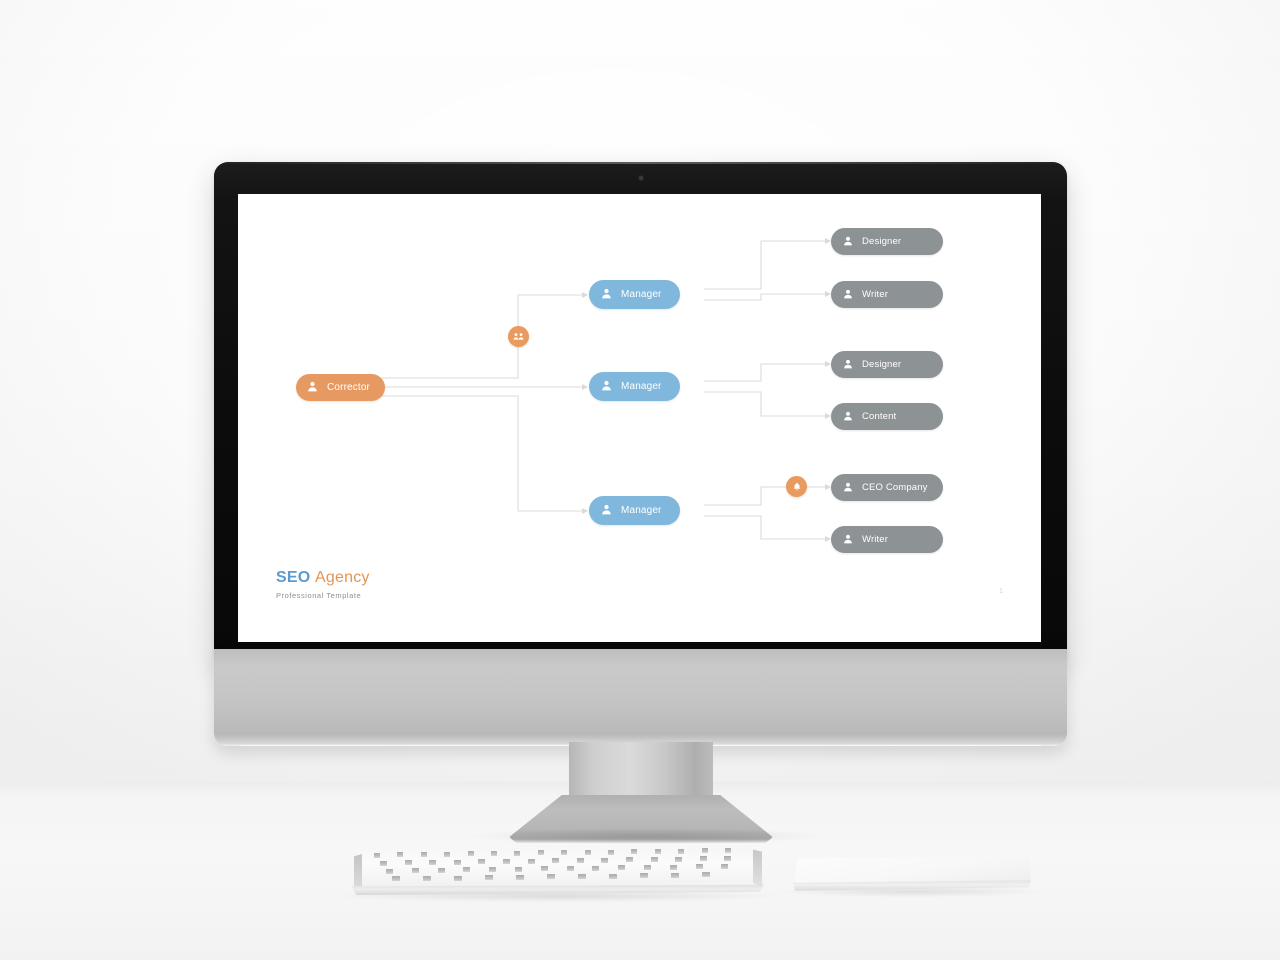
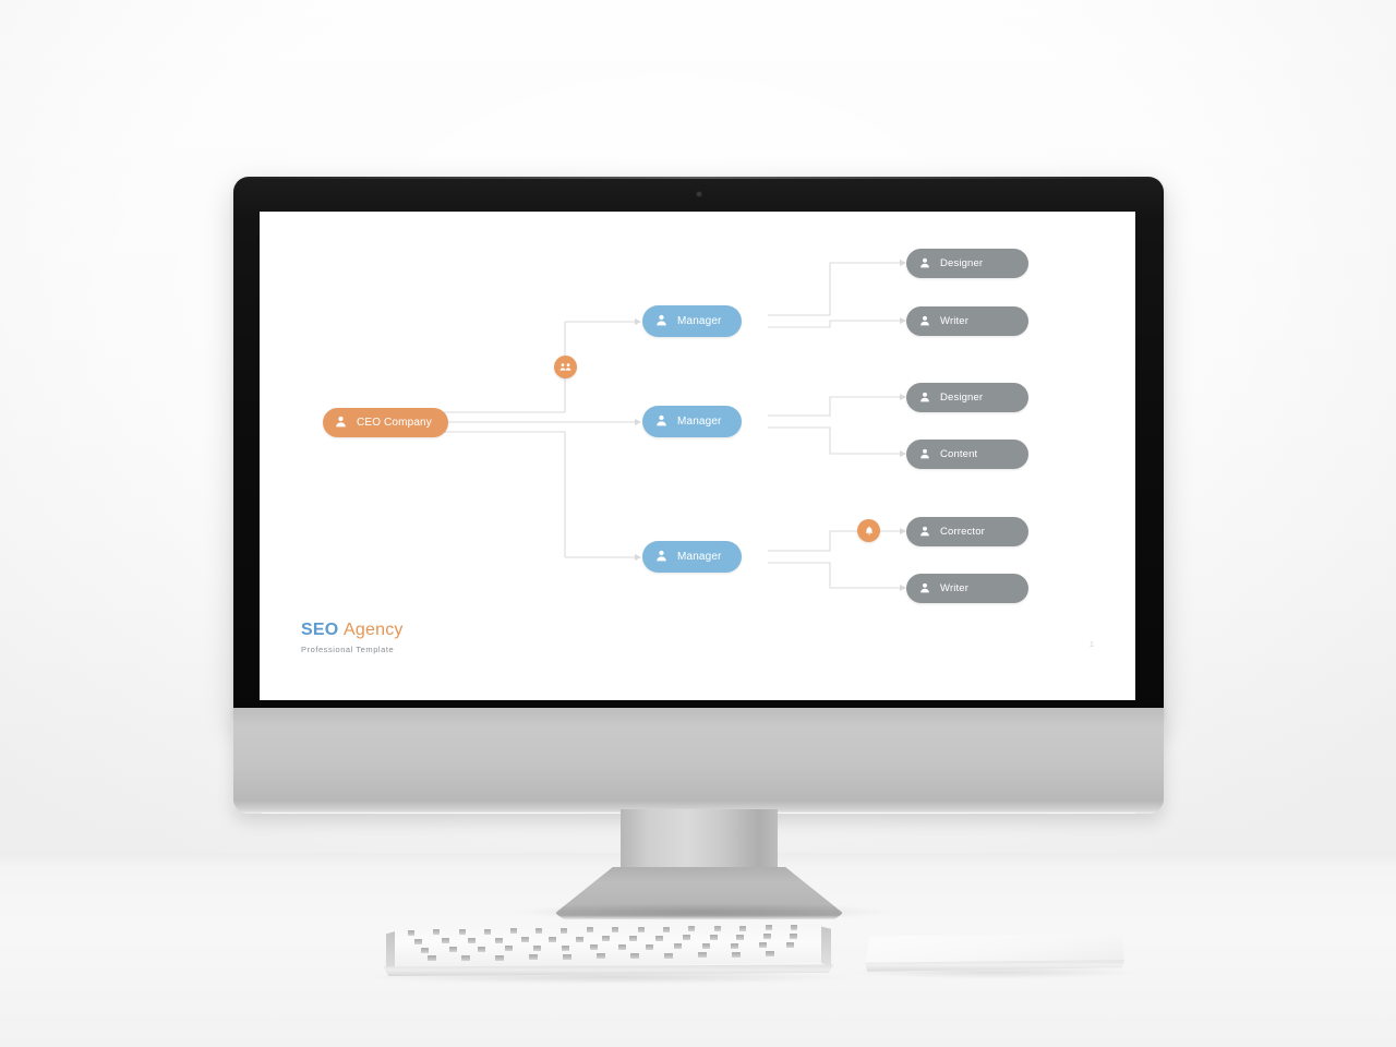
- Corrector
+ CEO Company
  Manager
  Manager
  Manager
  Designer
  Writer
  Designer
  Content
- CEO Company
+ Corrector
  Writer
  SEO Agency
  Professional Template
  1
